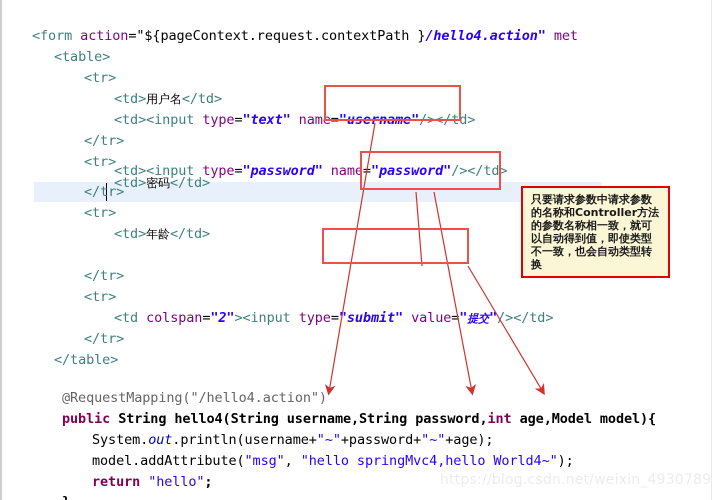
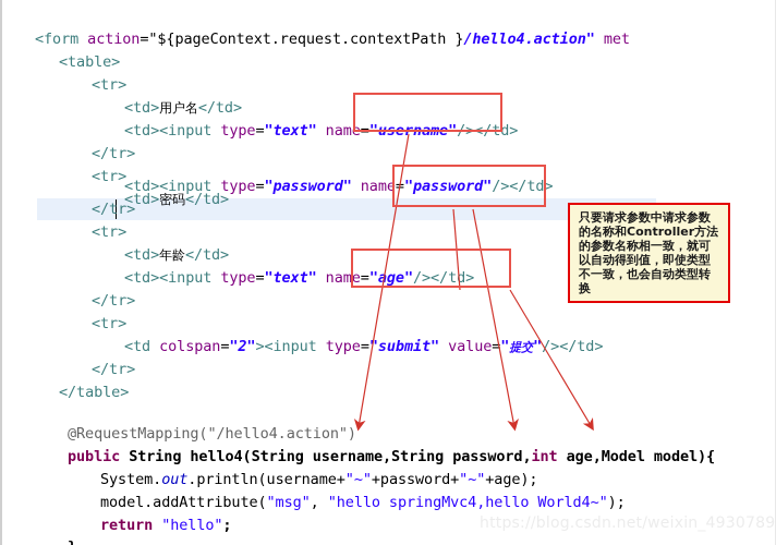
  <form action="${pageContext.request.contextPath }/hello4.action" met
  <table>
  <tr>
  <td>用户名</td>
  <td><input type="text" name="username"/></td>
  </tr>
  <tr>
  <td>密码</td>
  <td><input type="password" name "password"/></td>
  </tr>
  <tr>
  <td>年龄</td>
+ <td><input type="text" name="age"/></td>
  </tr>
  <tr>
  <td colspan="2"><input type="submit" value="提交"/></td>
  </tr>
  </table>
  @RequestMapping("/hello4.action")
  public String hello4(String username,String password,int age,Model model){
  System.out.println(username+"~"+password+"~"+age);
  model.addAttribute("msg", "hello springMvc4,hello World4~");
  return "hello";
  只要请求参数中请求参数的名称和Controller方法的参数名称相一致，就可以自动得到值，即使类型不一致，也会自动类型转换
